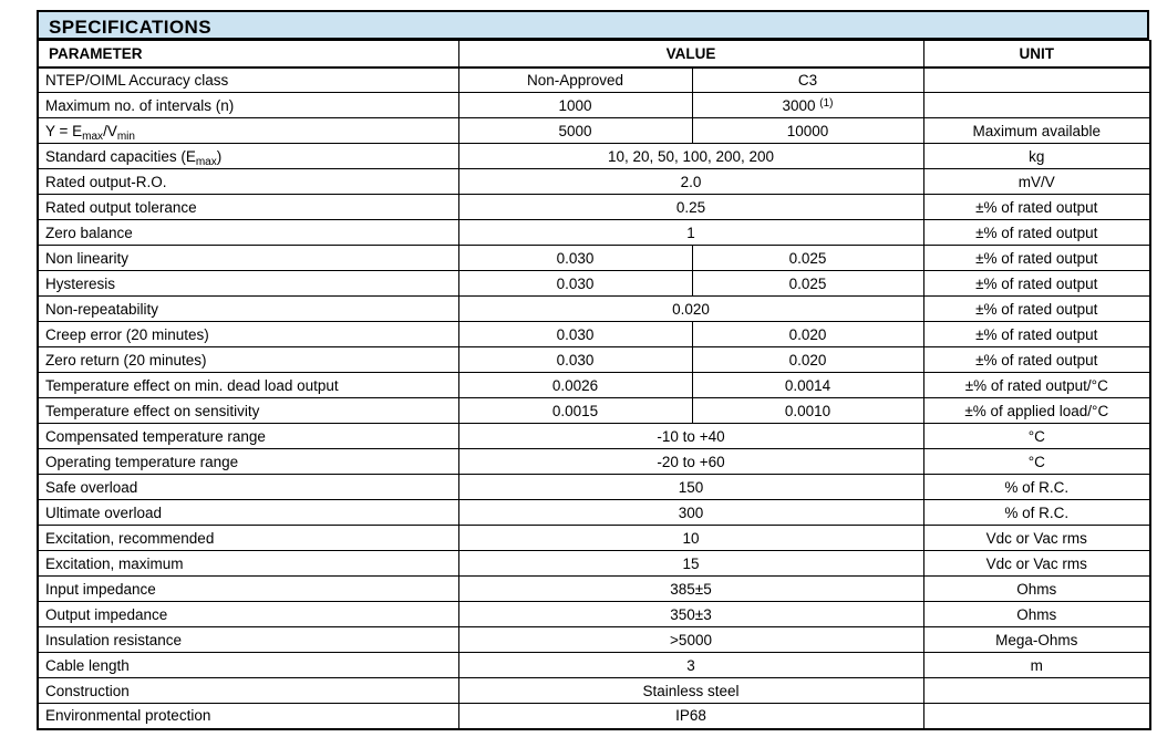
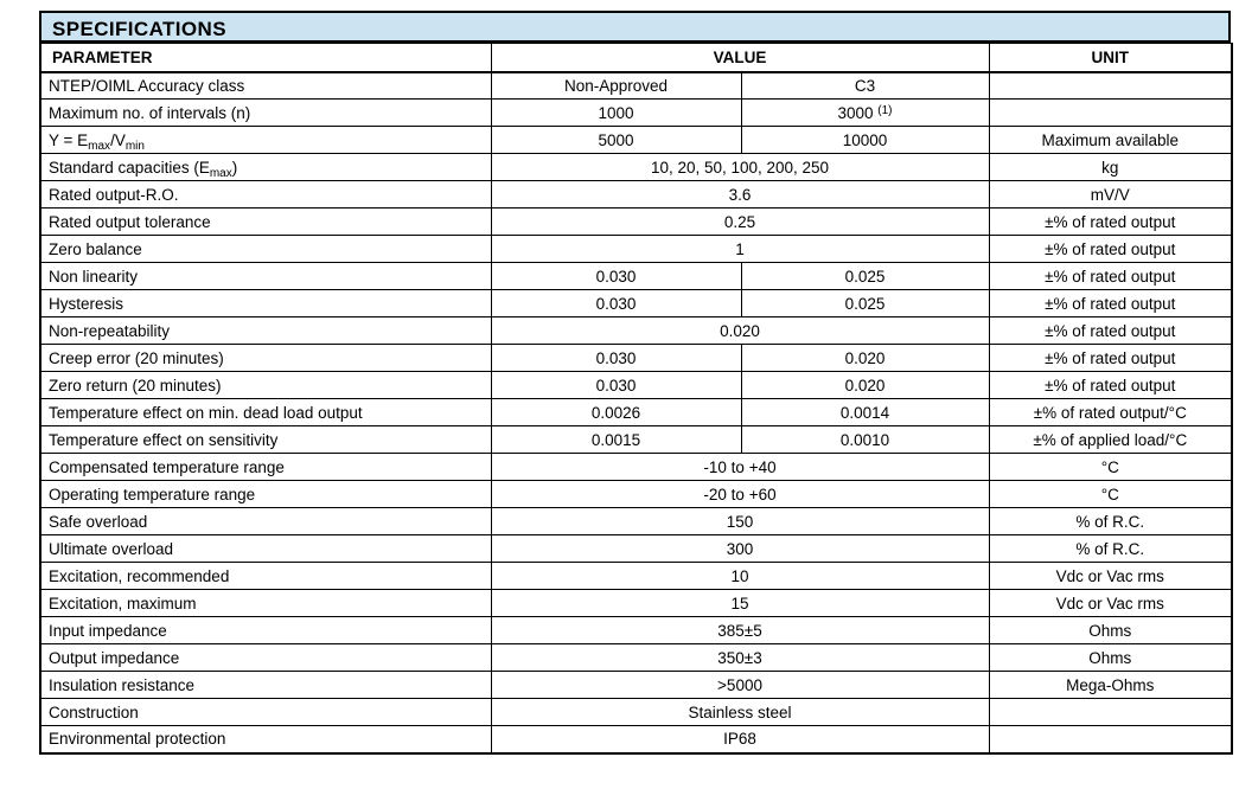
  SPECIFICATIONS
  PARAMETER	VALUE	UNIT
  NTEP/OIML Accuracy class	Non-Approved	C3
  Maximum no. of intervals (n)	1000	3000 (1)
  Y = Emax/Vmin	5000	10000	Maximum available
- Standard capacities (Emax)	10, 20, 50, 100, 200, 200	kg
+ Standard capacities (Emax)	10, 20, 50, 100, 200, 250	kg
- Rated output-R.O.	2.0	mV/V
+ Rated output-R.O.	3.6	mV/V
  Rated output tolerance	0.25	±% of rated output
  Zero balance	1	±% of rated output
  Non linearity	0.030	0.025	±% of rated output
  Hysteresis	0.030	0.025	±% of rated output
  Non-repeatability	0.020	±% of rated output
  Creep error (20 minutes)	0.030	0.020	±% of rated output
  Zero return (20 minutes)	0.030	0.020	±% of rated output
  Temperature effect on min. dead load output	0.0026	0.0014	±% of rated output/°C
  Temperature effect on sensitivity	0.0015	0.0010	±% of applied load/°C
  Compensated temperature range	-10 to +40	°C
  Operating temperature range	-20 to +60	°C
  Safe overload	150	% of R.C.
  Ultimate overload	300	% of R.C.
  Excitation, recommended	10	Vdc or Vac rms
  Excitation, maximum	15	Vdc or Vac rms
  Input impedance	385±5	Ohms
  Output impedance	350±3	Ohms
  Insulation resistance	>5000	Mega-Ohms
- Cable length	3	m
  Construction	Stainless steel
  Environmental protection	IP68
